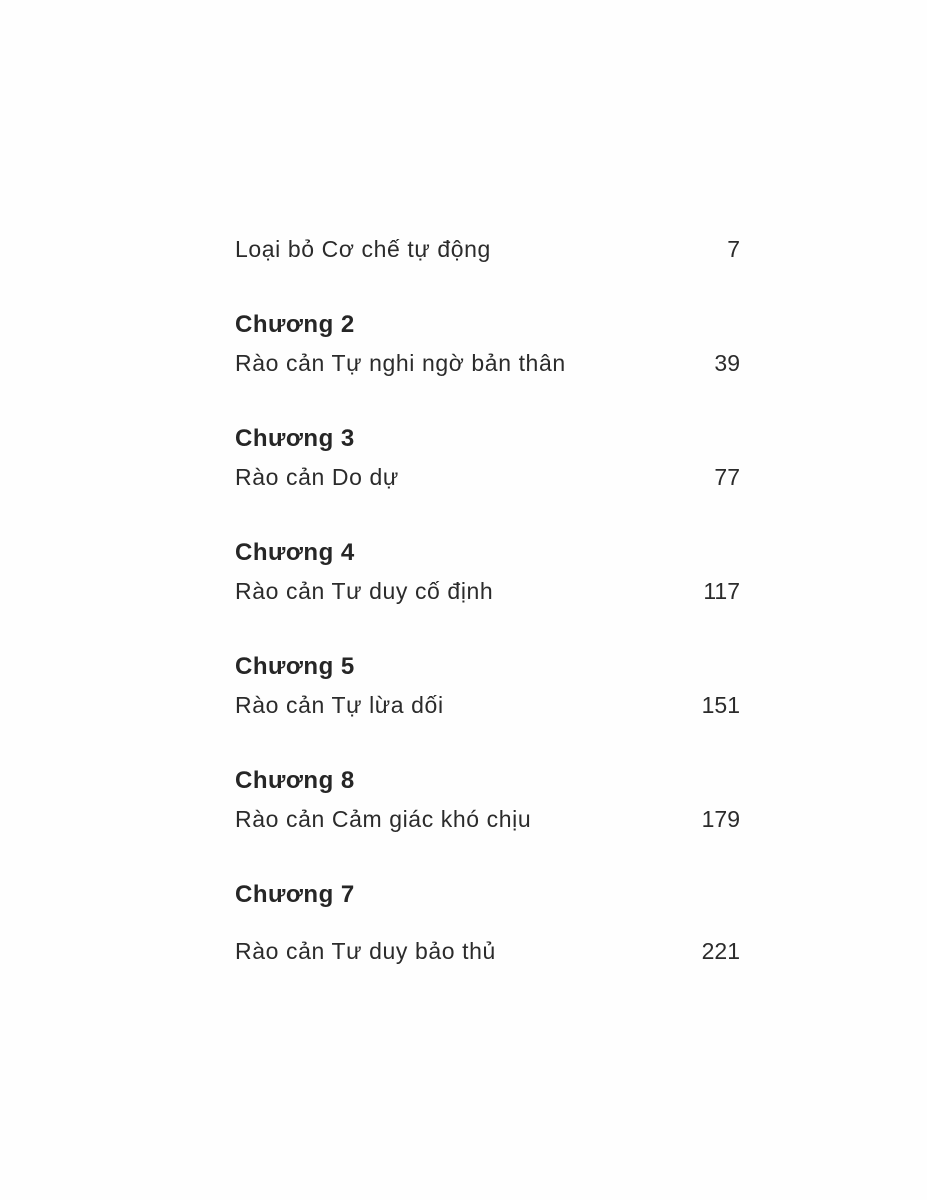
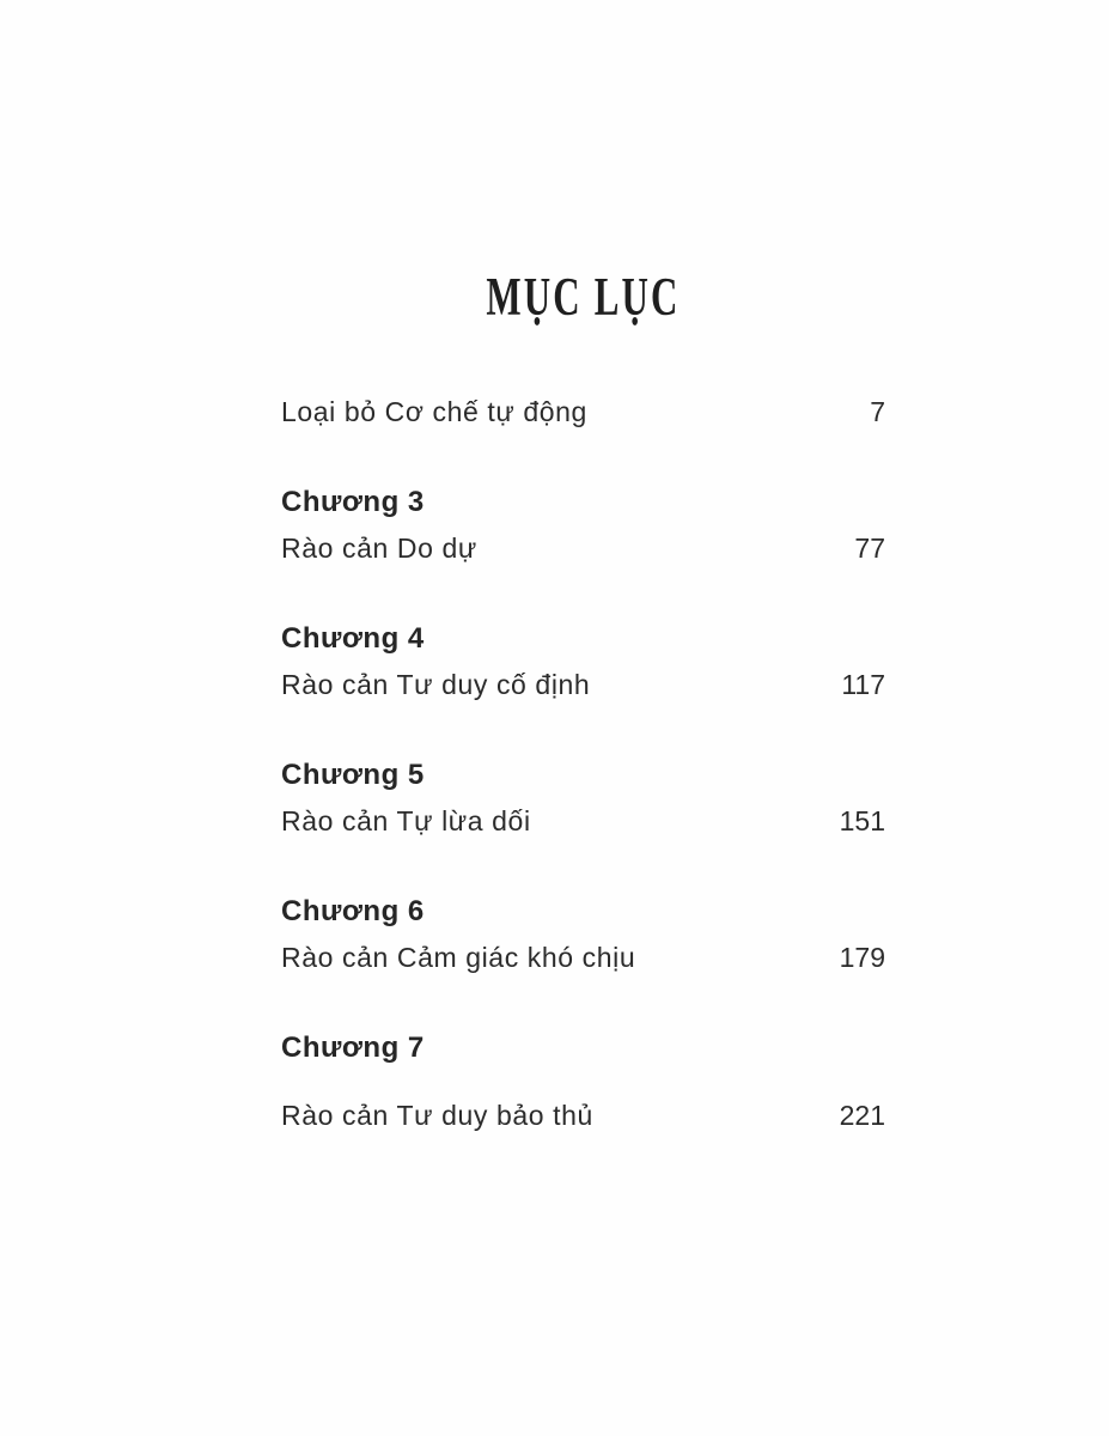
+ MỤC LỤC
  Loại bỏ Cơ chế tự động
  7
- Chương 2
- Rào cản Tự nghi ngờ bản thân
- 39
  Chương 3
  Rào cản Do dự
  77
  Chương 4
  Rào cản Tư duy cố định
  117
  Chương 5
  Rào cản Tự lừa dối
  151
- Chương 8
+ Chương 6
  Rào cản Cảm giác khó chịu
  179
  Chương 7
  Rào cản Tư duy bảo thủ
  221
